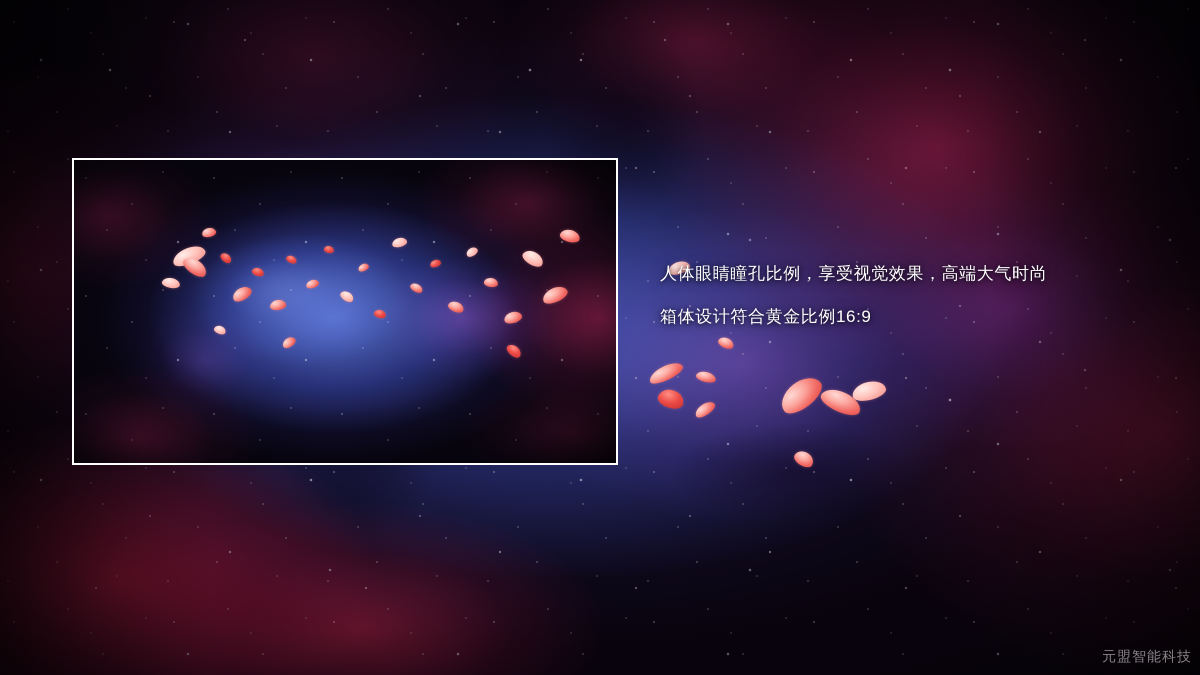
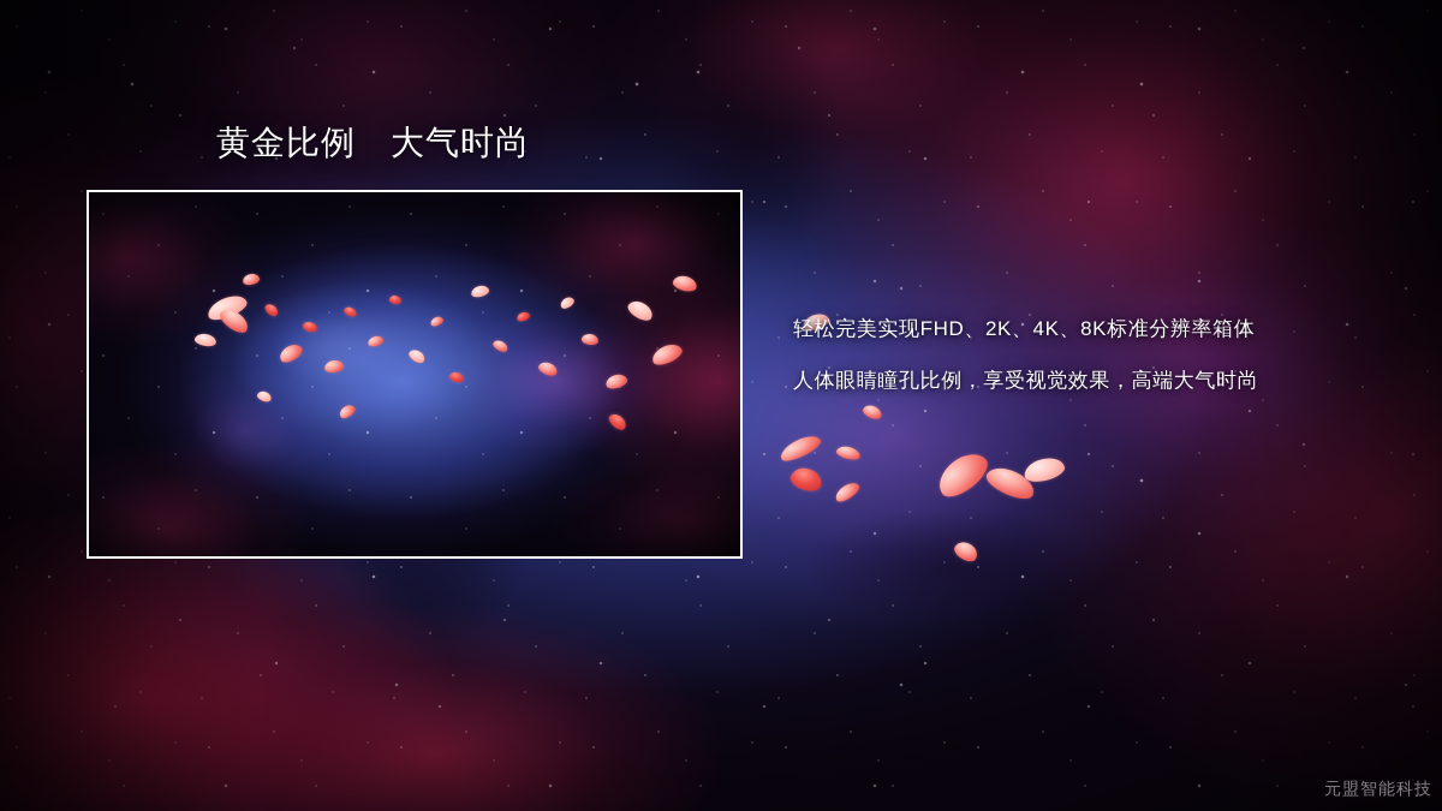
+ 黄金比例 大气时尚
+ 轻松完美实现FHD、2K、4K、8K标准分辨率箱体
  人体眼睛瞳孔比例，享受视觉效果，高端大气时尚
- 箱体设计符合黄金比例16:9
  元盟智能科技
